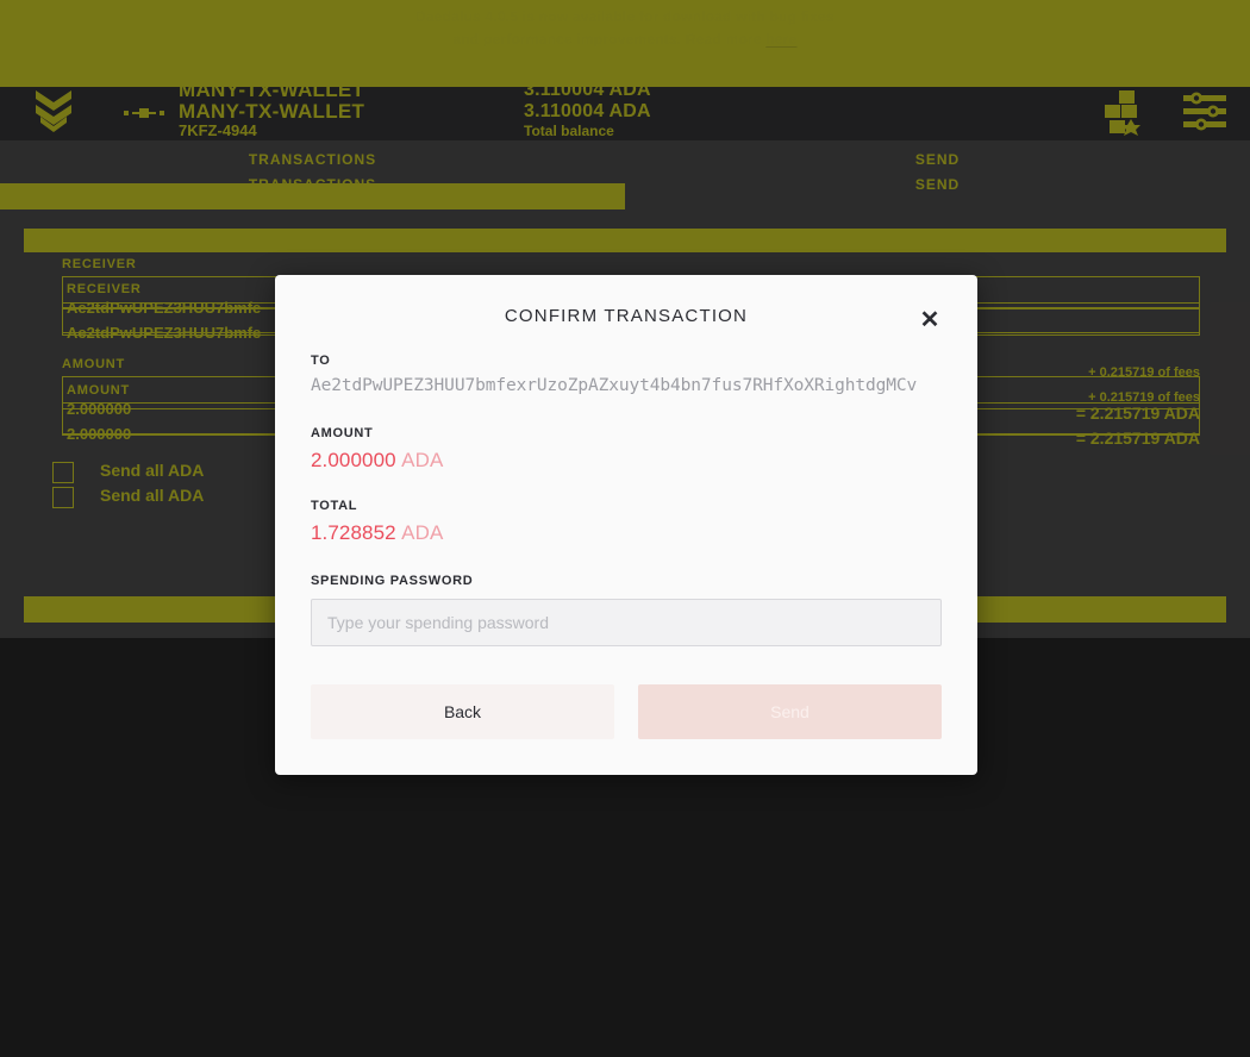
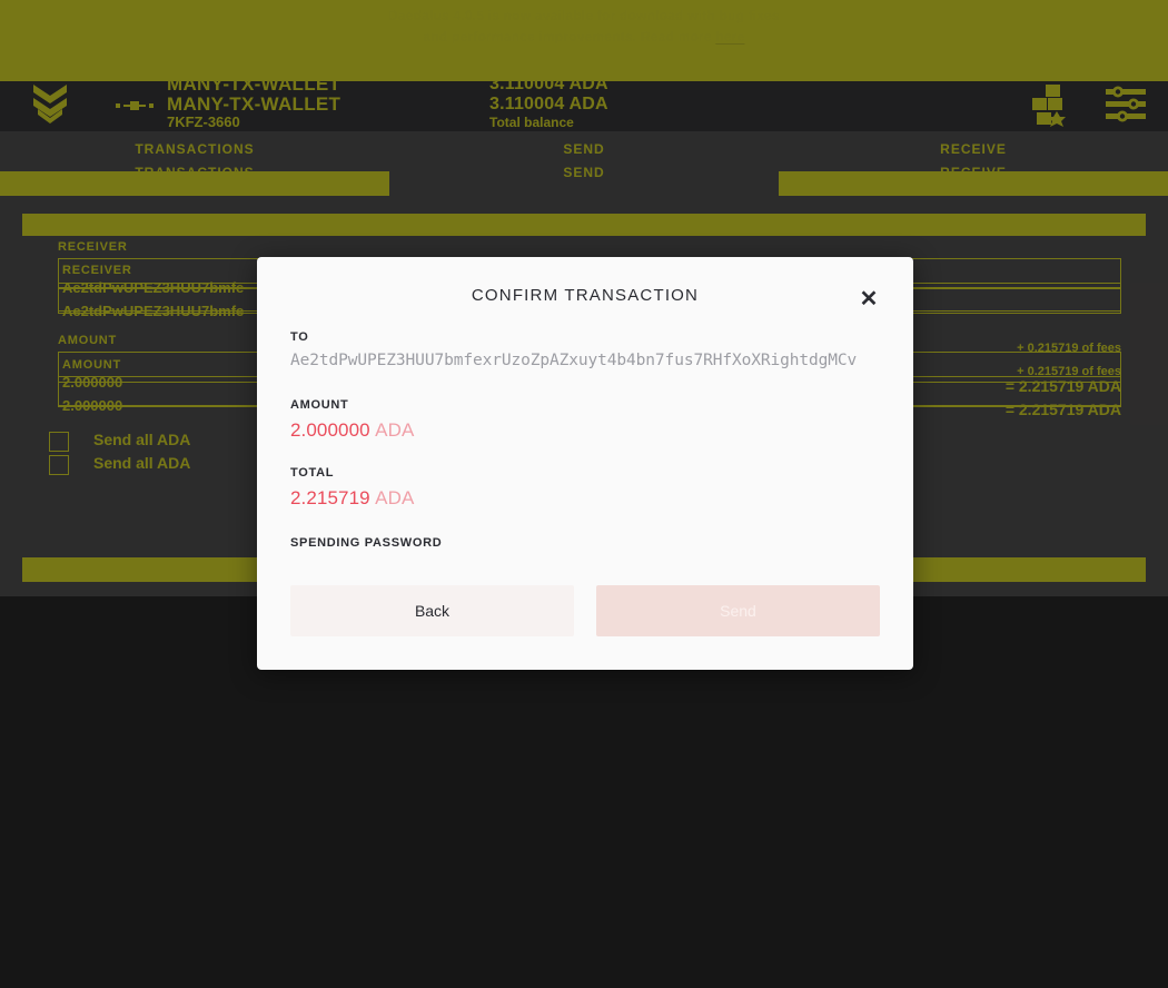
  MANY-TX-WALLET
  MANY-TX-WALLET
- 7KFZ-4944
+ 7KFZ-3660
  3.110004 ADA
  3.110004 ADA
  Total balance
  TRANSACTIONS
  SEND
  SEND
+ RECEIVE
  RECEIVER
  RECEIVER
  AMOUNT
  AMOUNT
  + 0.215719 of fees
  + 0.215719 of fees
  = 2.215719 ADA
  = 2.215719 ADA
  Send all ADA
  Send all ADA
  CONFIRM TRANSACTION
  ✕
  TO
  Ae2tdPwUPEZ3HUU7bmfexrUzoZpAZxuyt4b4bn7fus7RHfXoXRightdgMCv
  AMOUNT
  2.000000 ADA
  TOTAL
- 1.728852 ADA
+ 2.215719 ADA
  SPENDING PASSWORD
- Type your spending password
  Back
